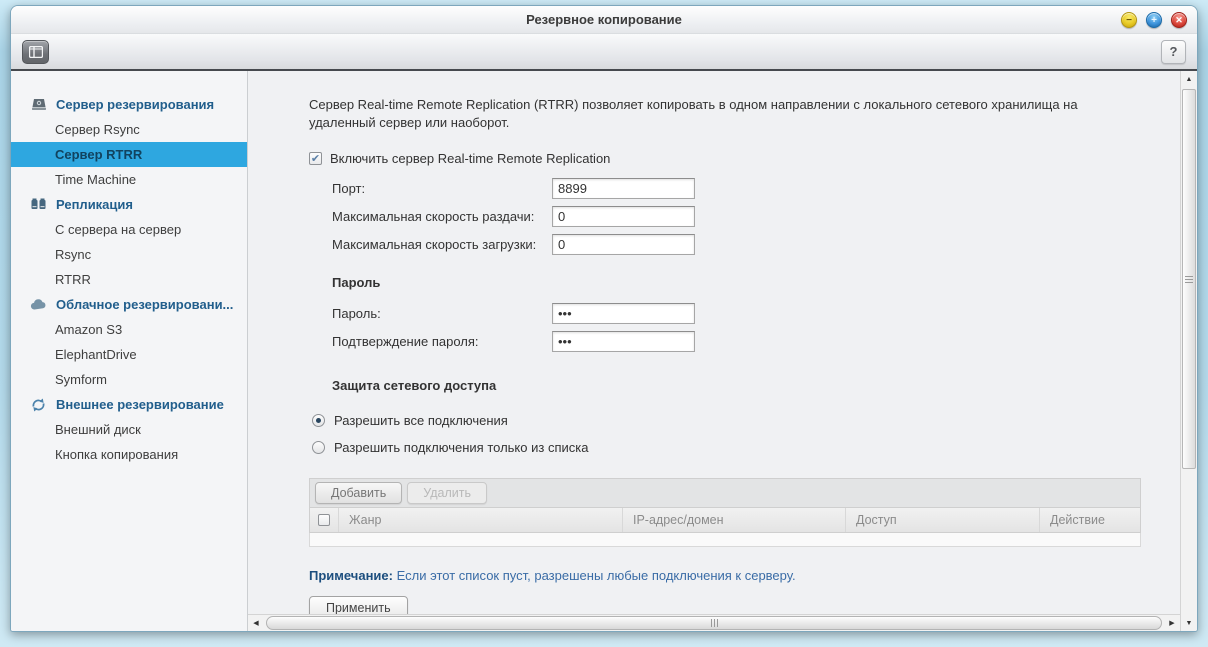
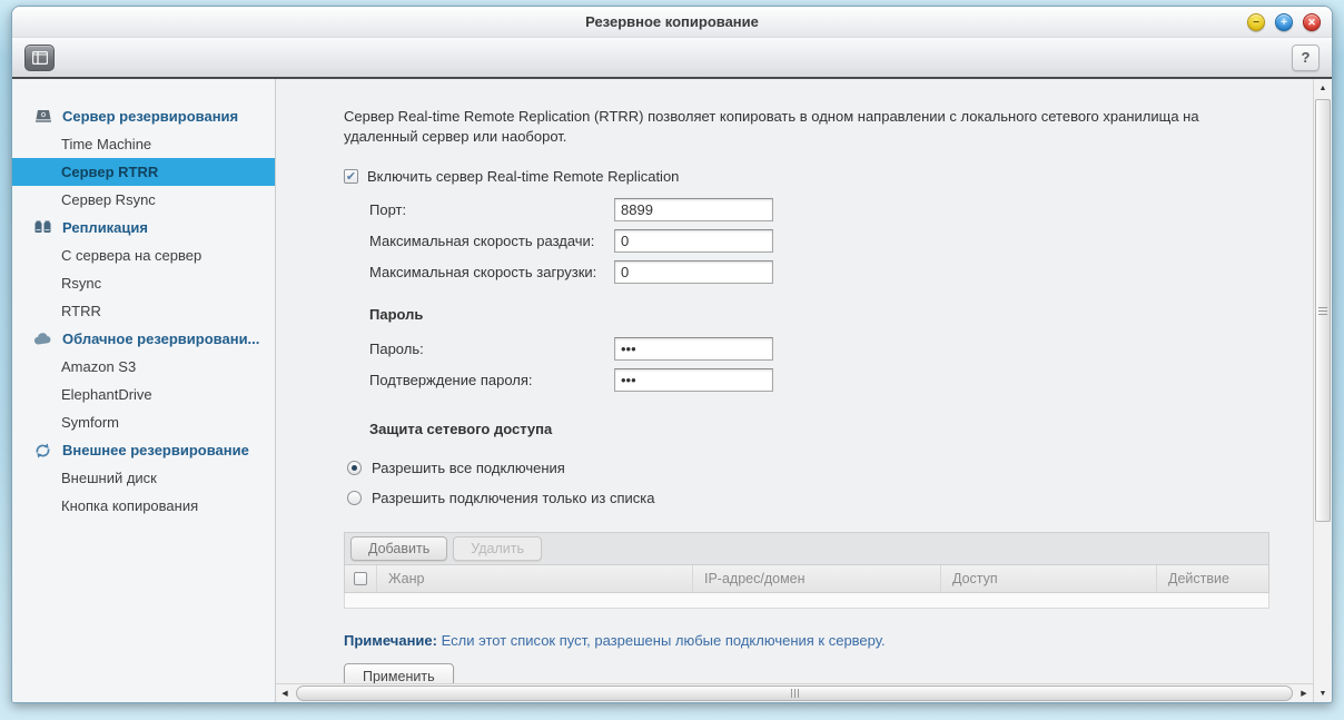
  Резервное копирование
  −
  +
  ✕
  ?
  Сервер резервирования
- Сервер Rsync
+ Time Machine
  Сервер RTRR
- Time Machine
+ Сервер Rsync
  Репликация
  С сервера на сервер
  Rsync
  RTRR
  Облачное резервировани...
  Amazon S3
  ElephantDrive
  Symform
  Внешнее резервирование
  Внешний диск
  Кнопка копирования
  Сервер Real-time Remote Replication (RTRR) позволяет копировать в одном направлении с локального сетевого хранилища на удаленный сервер или наоборот.
  ✔
  Включить сервер Real-time Remote Replication
  Порт:
  8899
  Максимальная скорость раздачи:
  0
  Максимальная скорость загрузки:
  0
  Пароль
  Пароль:
  •••
  Подтверждение пароля:
  •••
  Защита сетевого доступа
  Разрешить все подключения
  Разрешить подключения только из списка
  Добавить
  Удалить
  Жанр
  IP-адрес/домен
  Доступ
  Действие
  Примечание: Если этот список пуст, разрешены любые подключения к серверу.
  Применить
